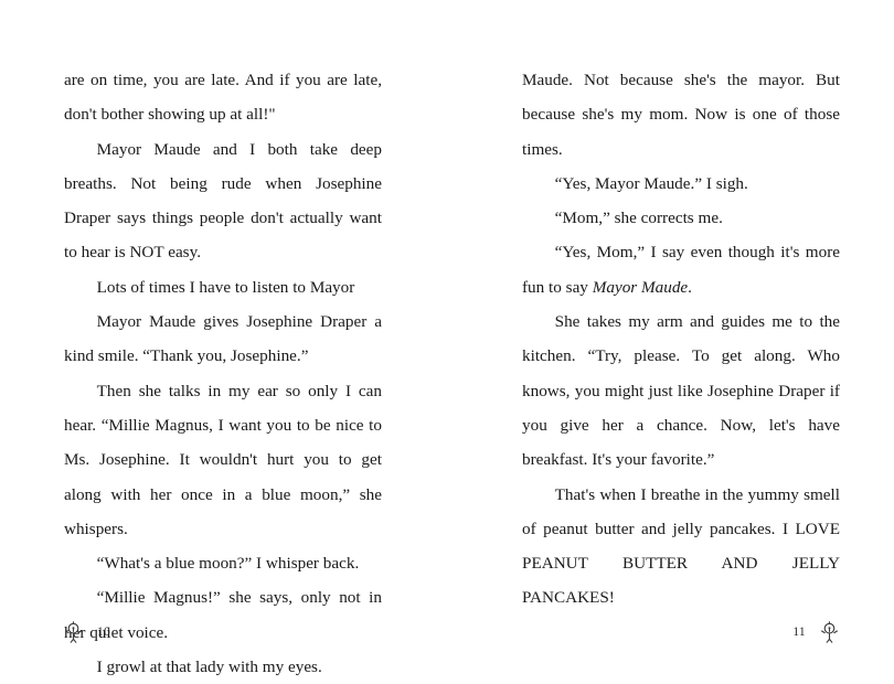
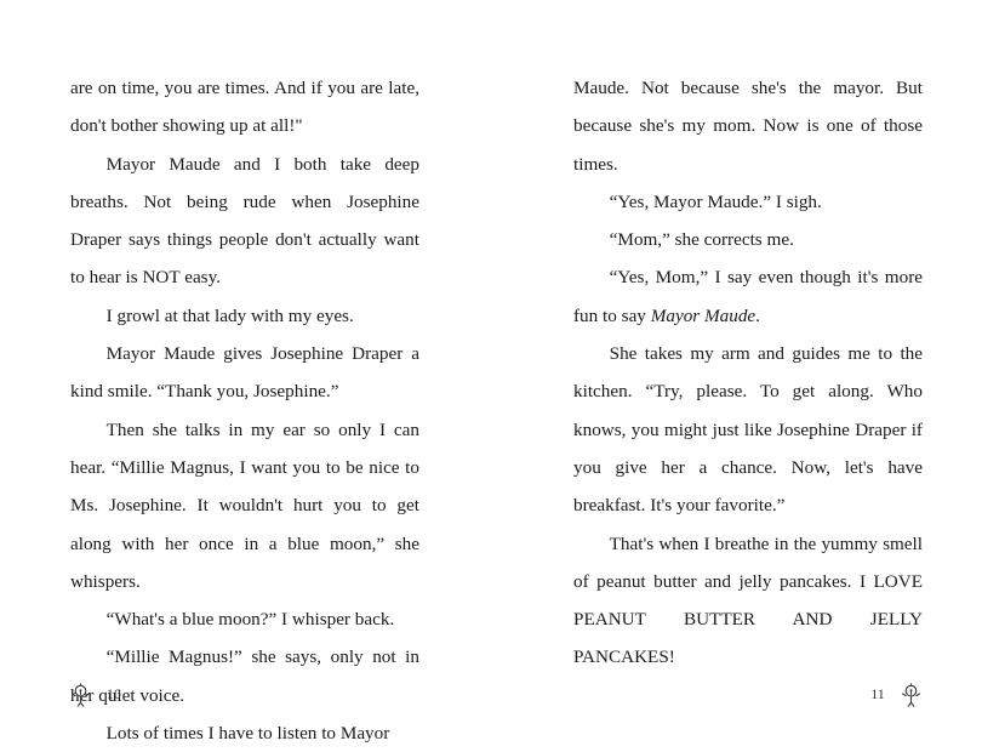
- are on time, you are late. And if you are late, don't bother showing up at all!"
+ are on time, you are times. And if you are late, don't bother showing up at all!"
  Mayor Maude and I both take deep breaths. Not being rude when Josephine Draper says things people don't actually want to hear is NOT easy.
- Lots of times I have to listen to Mayor
+ I growl at that lady with my eyes.
  Mayor Maude gives Josephine Draper a kind smile. “Thank you, Josephine.”
  Then she talks in my ear so only I can hear. “Millie Magnus, I want you to be nice to Ms. Josephine. It wouldn't hurt you to get along with her once in a blue moon,” she whispers.
  “What's a blue moon?” I whisper back.
  “Millie Magnus!” she says, only not in r quiet voice.
- I growl at that lady with my eyes.
+ Lots of times I have to listen to Mayor
  10
  Maude. Not because she's the mayor. But because she's my mom. Now is one of those times.
  “Yes, Mayor Maude.” I sigh.
  “Mom,” she corrects me.
  “Yes, Mom,” I say even though it's more fun to say Mayor Maude.
  She takes my arm and guides me to the kitchen. “Try, please. To get along. Who knows, you might just like Josephine Draper if you give her a chance. Now, let's have breakfast. It's your favorite.”
  That's when I breathe in the yummy smell of peanut butter and jelly pancakes. I LOVE PEANUT BUTTER AND JELLY PANCAKES!
  11
